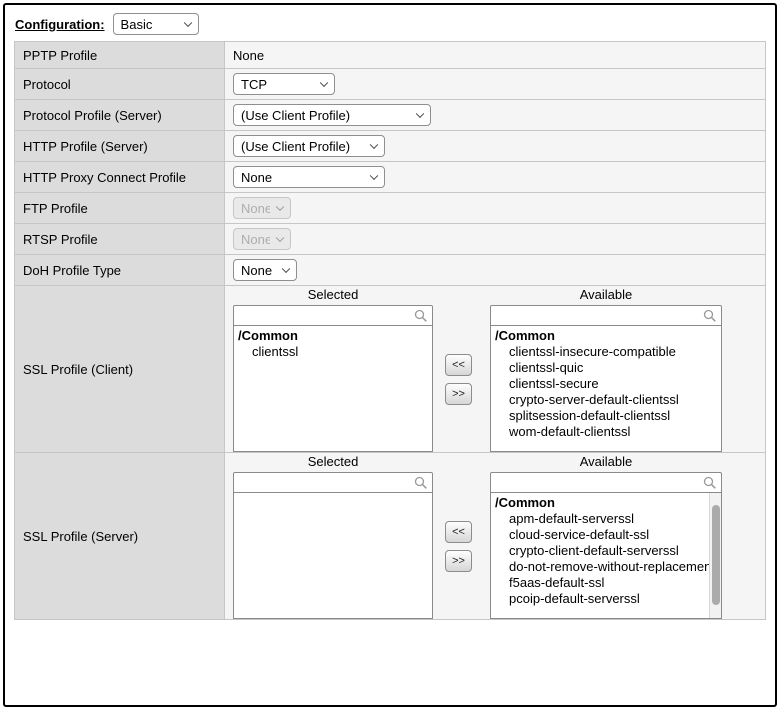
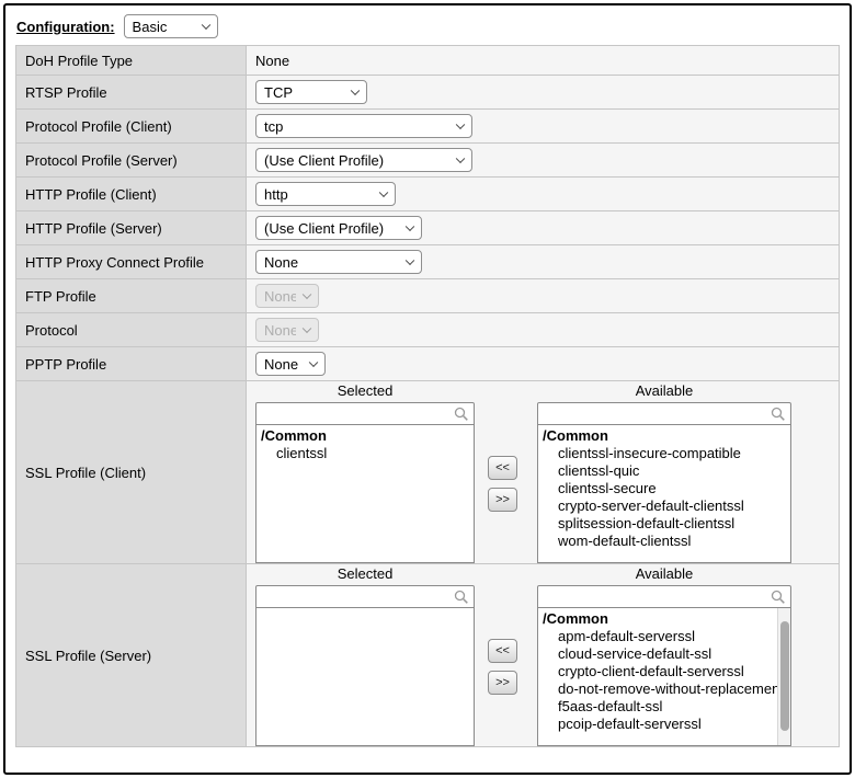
  Configuration:
  Basic
- PPTP Profile	None
+ DoH Profile Type	None
- Protocol	TCP
+ RTSP Profile	TCP
+ Protocol Profile (Client)	tcp
  Protocol Profile (Server)	(Use Client Profile)
+ HTTP Profile (Client)	http
  HTTP Profile (Server)	(Use Client Profile)
  HTTP Proxy Connect Profile	None
  FTP Profile	None
- RTSP Profile	None
+ Protocol	None
- DoH Profile Type	None
+ PPTP Profile	None
  SSL Profile (Client)	Selected /Common clientssl << >> Available /Common clientssl-insecure-compatible clientssl-quic clientssl-secure crypto-server-default-clientssl splitsession-default-clientssl wom-default-clientssl
  SSL Profile (Server)	Selected << >> Available /Common apm-default-serverssl cloud-service-default-ssl crypto-client-default-serverssl do-not-remove-without-replacemen f5aas-default-ssl pcoip-default-serverssl
